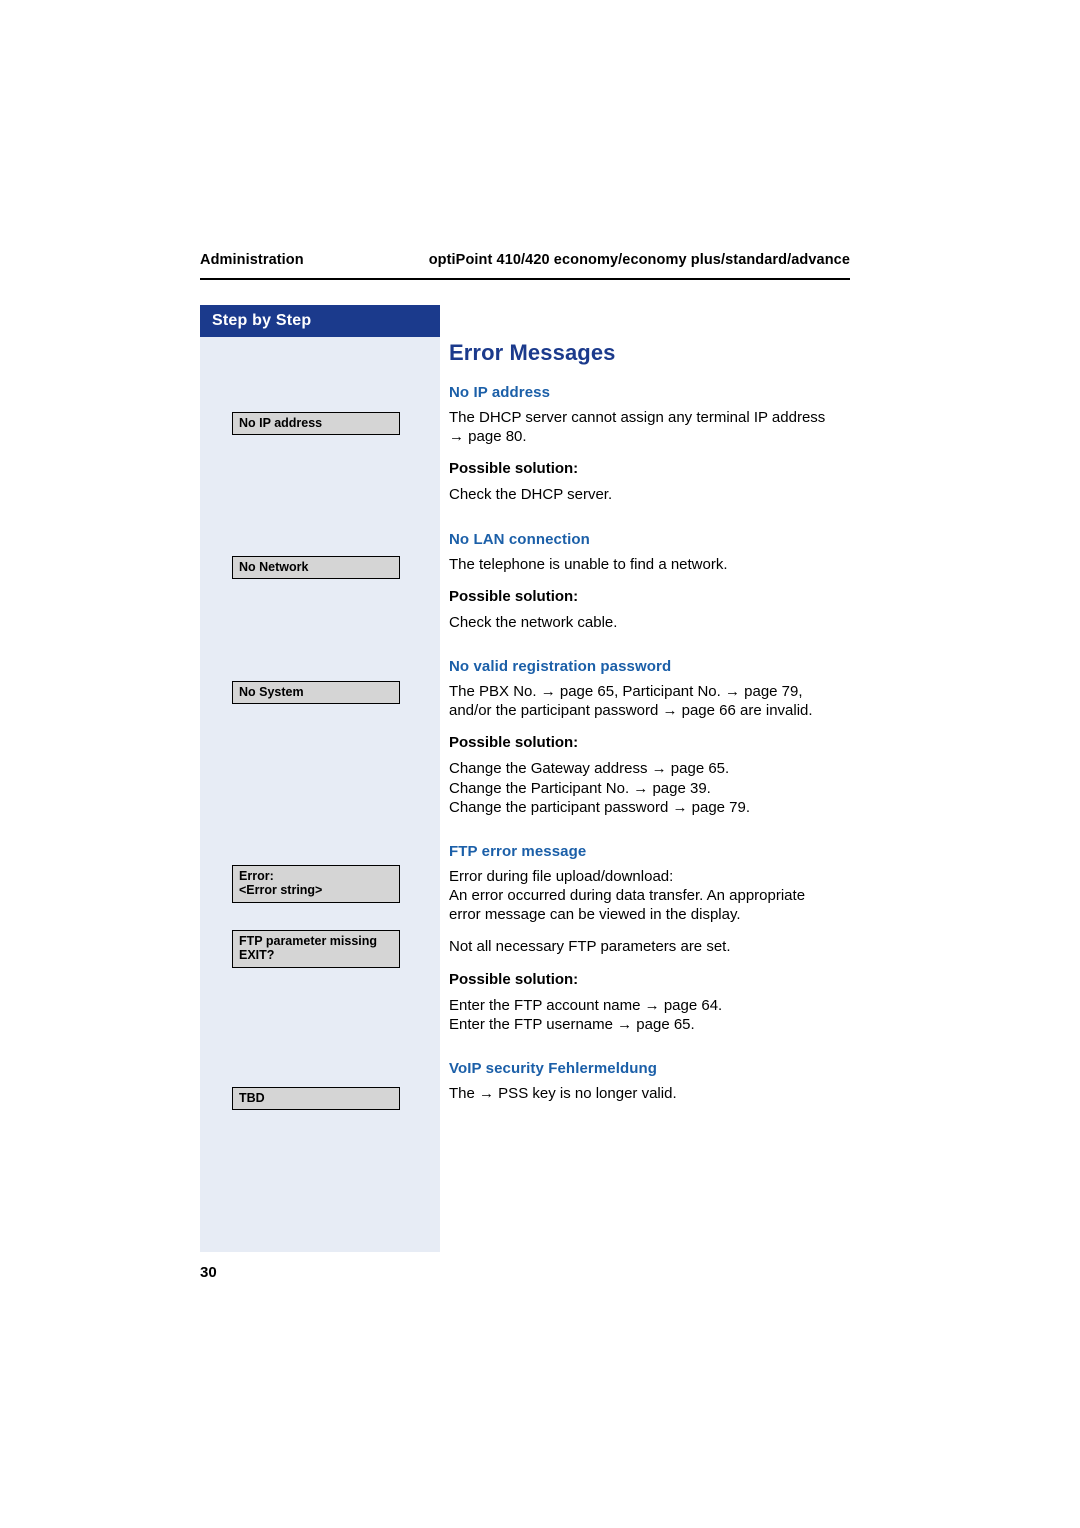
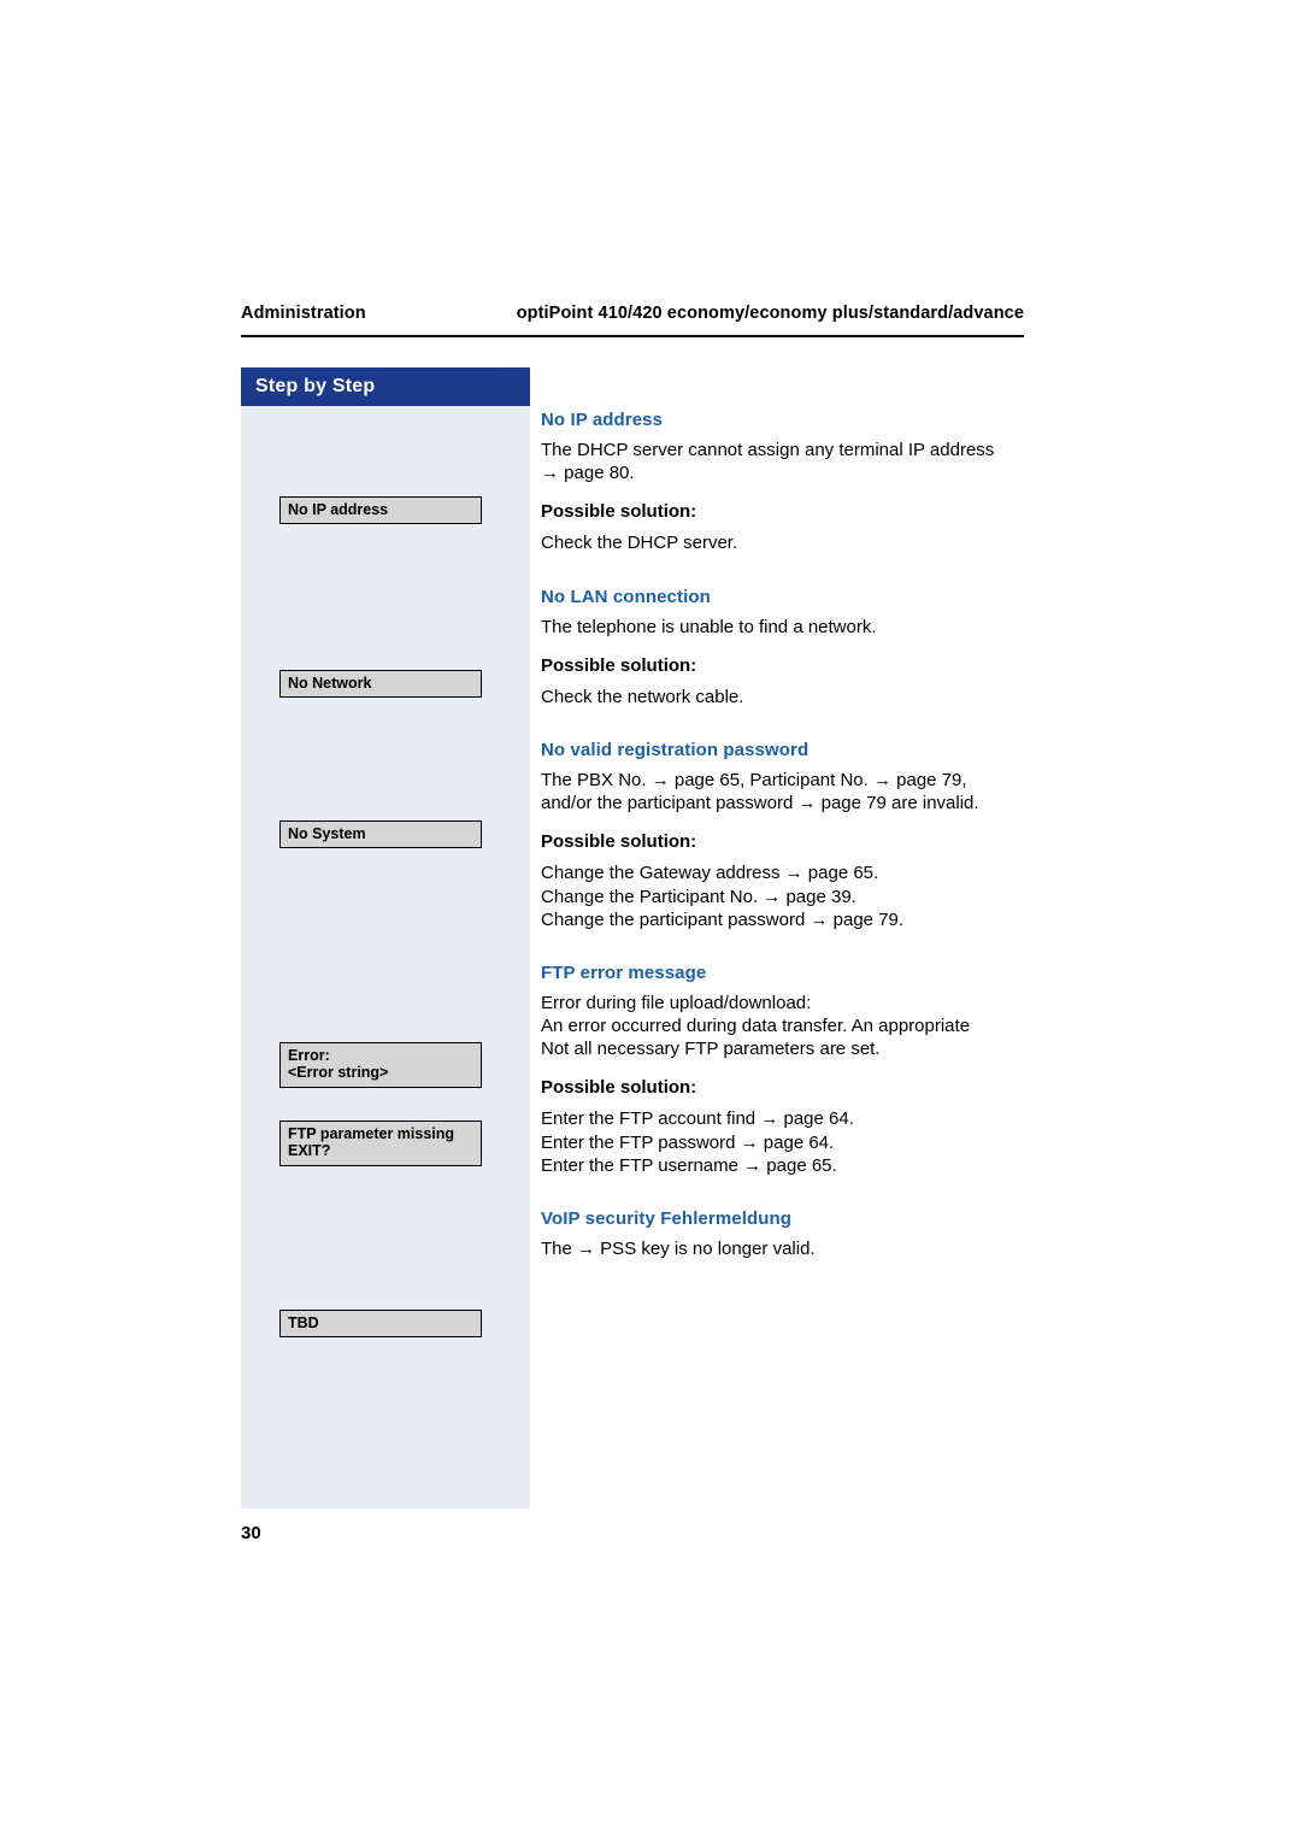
  Administration
  optiPoint 410/420 economy/economy plus/standard/advance
  Step by Step
  No IP address
  No Network
  No System
  Error:
  <Error string>
  FTP parameter missing
  EXIT?
  TBD
- Error Messages
  No IP address
  The DHCP server cannot assign any terminal IP address
  → page 80.
  Possible solution:
  Check the DHCP server.
  No LAN connection
  The telephone is unable to find a network.
  Possible solution:
  Check the network cable.
  No valid registration password
  The PBX No. → page 65, Participant No. → page 79,
- and/or the participant password → page 66 are invalid.
+ and/or the participant password → page 79 are invalid.
  Possible solution:
  Change the Gateway address → page 65.
  Change the Participant No. → page 39.
  Change the participant password → page 79.
  FTP error message
  Error during file upload/download:
  An error occurred during data transfer. An appropriate
- error message can be viewed in the display.
  Not all necessary FTP parameters are set.
  Possible solution:
- Enter the FTP account name → page 64.
+ Enter the FTP account find → page 64.
+ Enter the FTP password → page 64.
  Enter the FTP username → page 65.
  VoIP security Fehlermeldung
  The → PSS key is no longer valid.
  30
